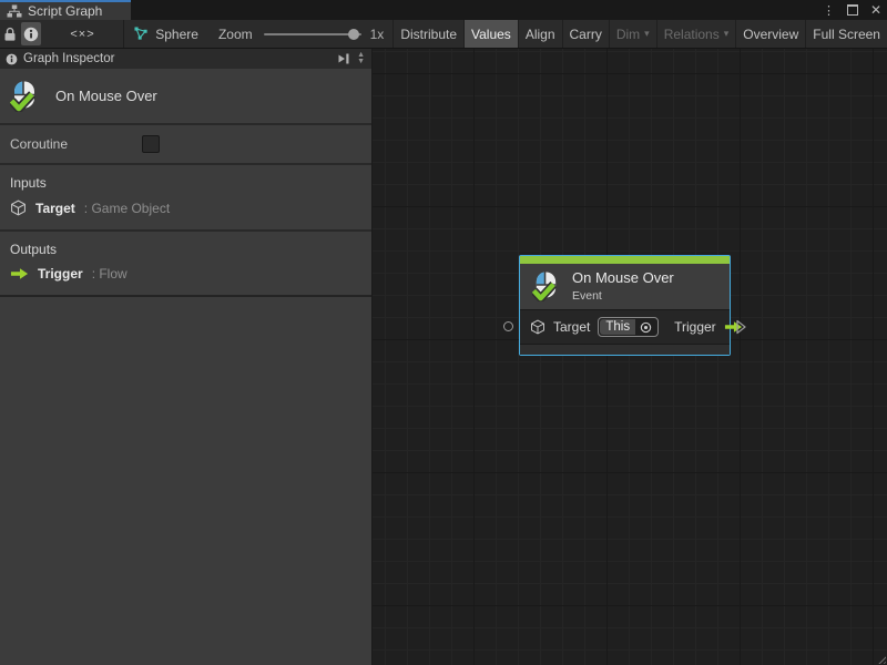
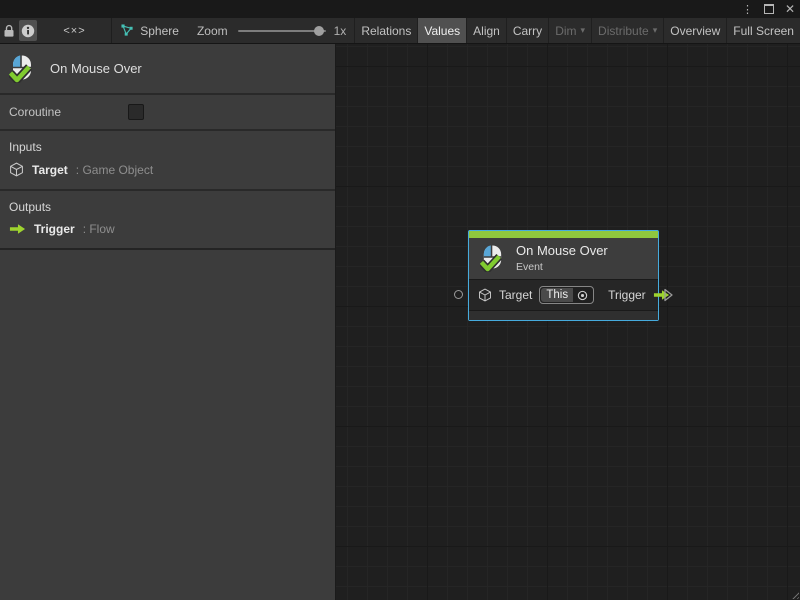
- Script Graph
  ⋮
  ✕
  <×>
  Sphere
  Zoom
  1x
- Distribute
+ Relations
  Values
  Align
  Carry
  Dim
  ▾
- Relations
+ Distribute
  ▾
  Overview
  Full Screen
- Graph Inspector
  On Mouse Over
  Coroutine
  Inputs
  Target
  : Game Object
  Outputs
  Trigger
  : Flow
  On Mouse Over
  Event
  Target
  This
  Trigger
